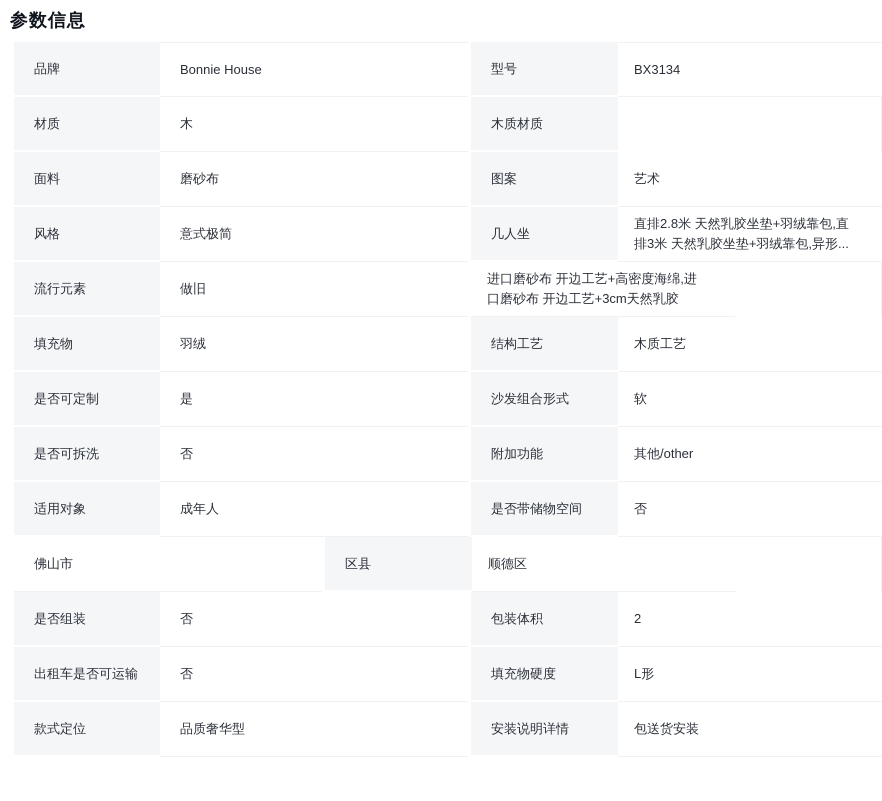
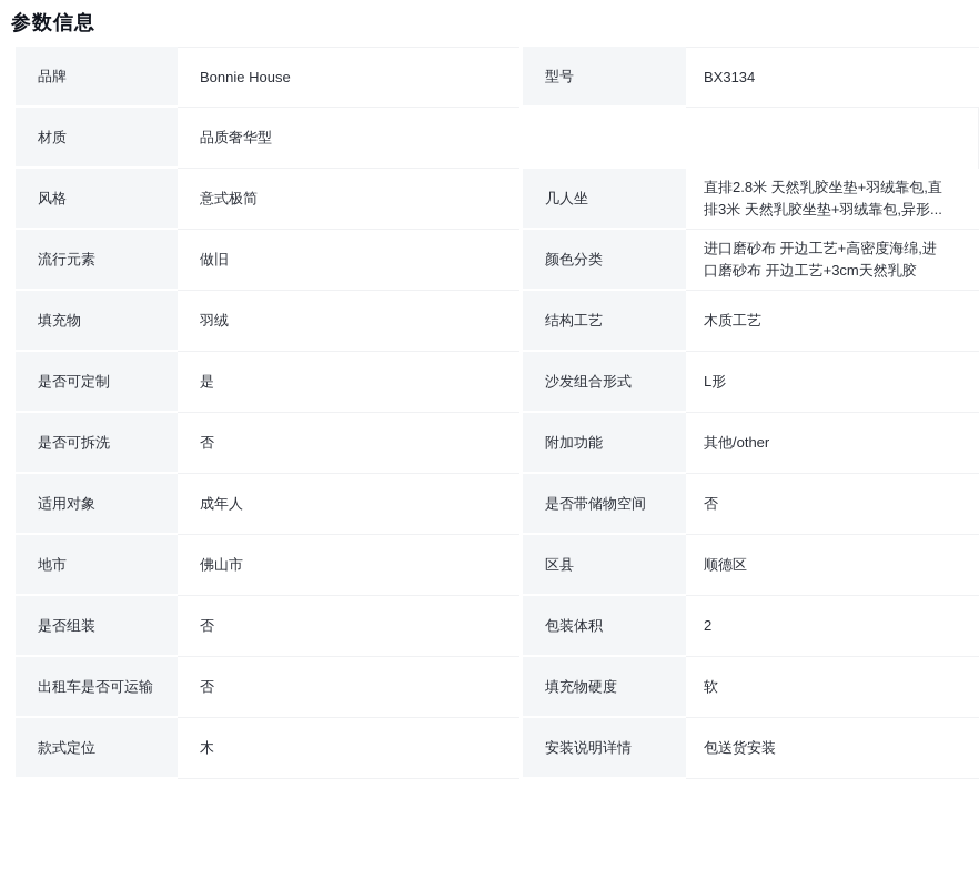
  参数信息
  品牌
  Bonnie House
  型号
  BX3134
  材质
- 木
+ 品质奢华型
- 木质材质
- 面料
- 磨砂布
- 图案
- 艺术
  风格
  意式极简
  几人坐
  直排2.8米 天然乳胶坐垫+羽绒靠包,直排3米 天然乳胶坐垫+羽绒靠包,异形...
  流行元素
  做旧
+ 颜色分类
  进口磨砂布 开边工艺+高密度海绵,进口磨砂布 开边工艺+3cm天然乳胶
  填充物
  羽绒
  结构工艺
  木质工艺
  是否可定制
  是
  沙发组合形式
- 软
+ L形
  是否可拆洗
  否
  附加功能
  其他/other
  适用对象
  成年人
  是否带储物空间
  否
+ 地市
  佛山市
  区县
  顺德区
  是否组装
  否
  包装体积
  2
  出租车是否可运输
  否
  填充物硬度
- L形
+ 软
  款式定位
- 品质奢华型
+ 木
  安装说明详情
  包送货安装
